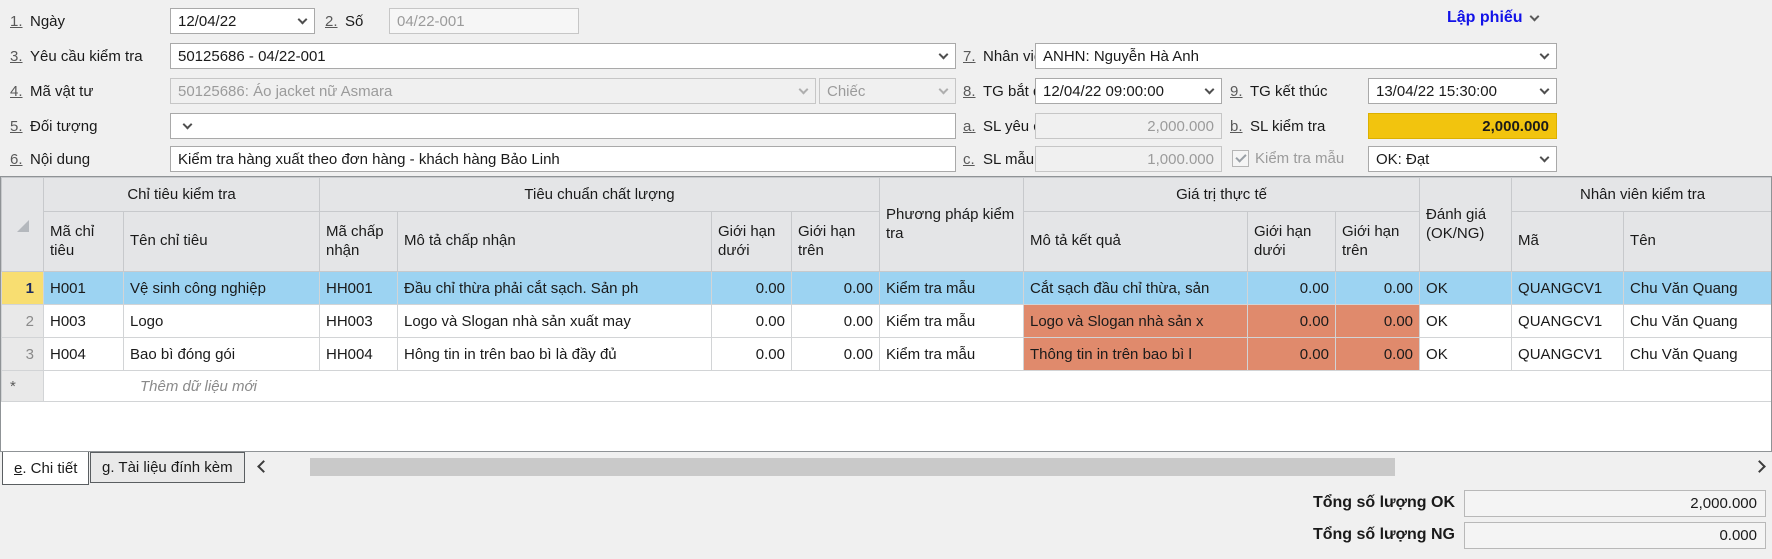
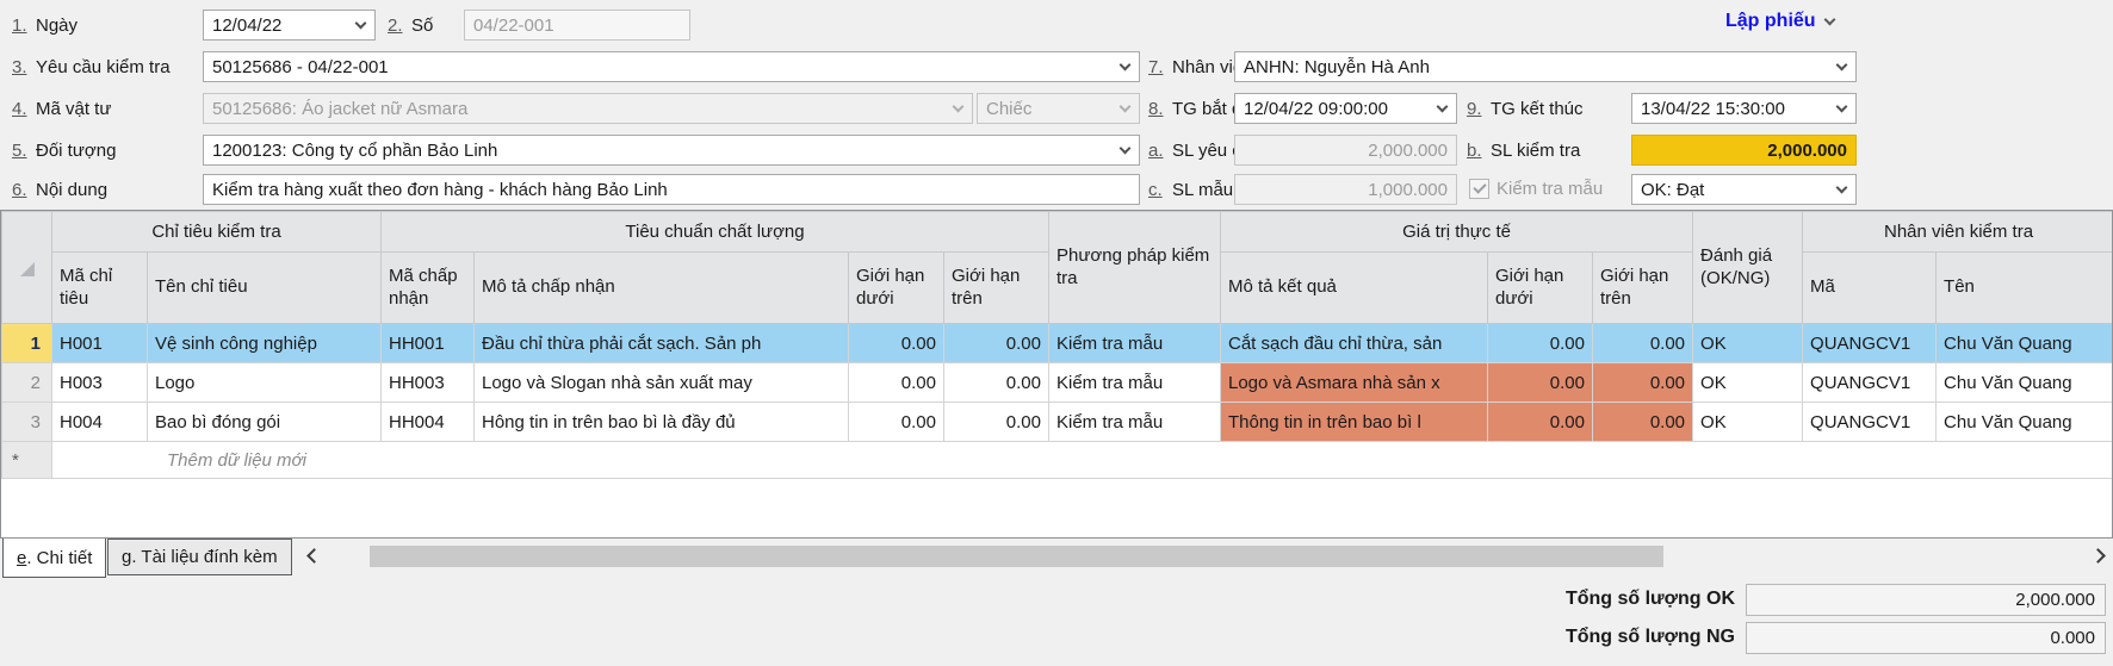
  1.
  Ngày
  12/04/22
  2.
  Số
  04/22-001
  3.
  Yêu cầu kiểm tra
  50125686 - 04/22-001
  4.
  Mã vật tư
  50125686: Áo jacket nữ Asmara
  Chiếc
  5.
  Đối tượng
+ 1200123: Công ty cổ phần Bảo Linh
  6.
  Nội dung
  Kiểm tra hàng xuất theo đơn hàng - khách hàng Bảo Linh
  Lập phiếu
  7.
  Nhân vi
  ANHN: Nguyễn Hà Anh
  8.
  12/04/22 09:00:00
  9.
  TG kết thúc
  13/04/22 15:30:00
  a.
  2,000.000
  b.
  SL kiểm tra
  2,000.000
  c.
  1,000.000
  Kiểm tra mẫu
  OK: Đạt
  	Chỉ tiêu kiểm tra	Tiêu chuẩn chất lượng	Phương pháp kiểm tra	Giá trị thực tế	Đánh giá (OK/NG)	Nhân viên kiểm tra
  Mã chỉ tiêu	Tên chỉ tiêu	Mã chấp nhận	Mô tả chấp nhận	Giới hạn dưới	Giới hạn trên	Mô tả kết quả	Giới hạn dưới	Giới hạn trên	Mã	Tên
  1	H001	Vệ sinh công nghiệp	HH001	Đầu chỉ thừa phải cắt sạch. Sản ph	0.00	0.00	Kiểm tra mẫu	Cắt sạch đầu chỉ thừa, sản	0.00	0.00	OK	QUANGCV1	Chu Văn Quang
- 2	H003	Logo	HH003	Logo và Slogan nhà sản xuất may	0.00	0.00	Kiểm tra mẫu	Logo và Slogan nhà sản x	0.00	0.00	OK	QUANGCV1	Chu Văn Quang
+ 2	H003	Logo	HH003	Logo và Slogan nhà sản xuất may	0.00	0.00	Kiểm tra mẫu	Logo và Asmara nhà sản x	0.00	0.00	OK	QUANGCV1	Chu Văn Quang
  3	H004	Bao bì đóng gói	HH004	Hông tin in trên bao bì là đầy đủ	0.00	0.00	Kiểm tra mẫu	Thông tin in trên bao bì l	0.00	0.00	OK	QUANGCV1	Chu Văn Quang
  *	Thêm dữ liệu mới
  e
  . Chi tiết
  g
  . Tài liệu đính kèm
  Tổng số lượng OK
  2,000.000
  Tổng số lượng NG
  0.000
